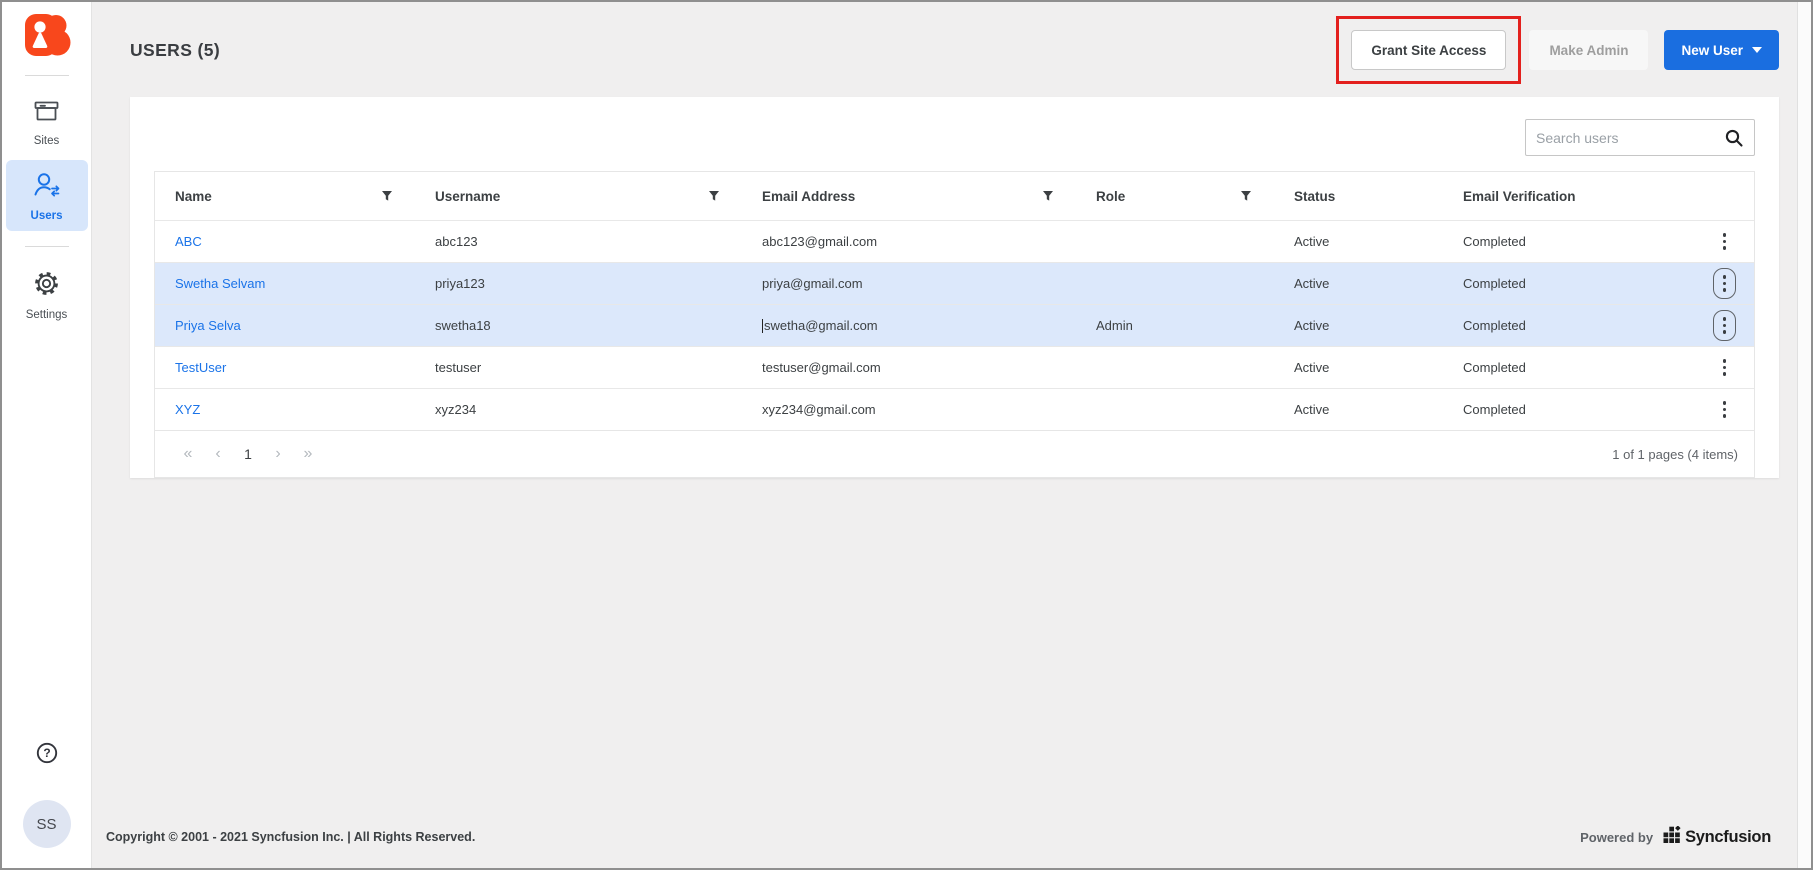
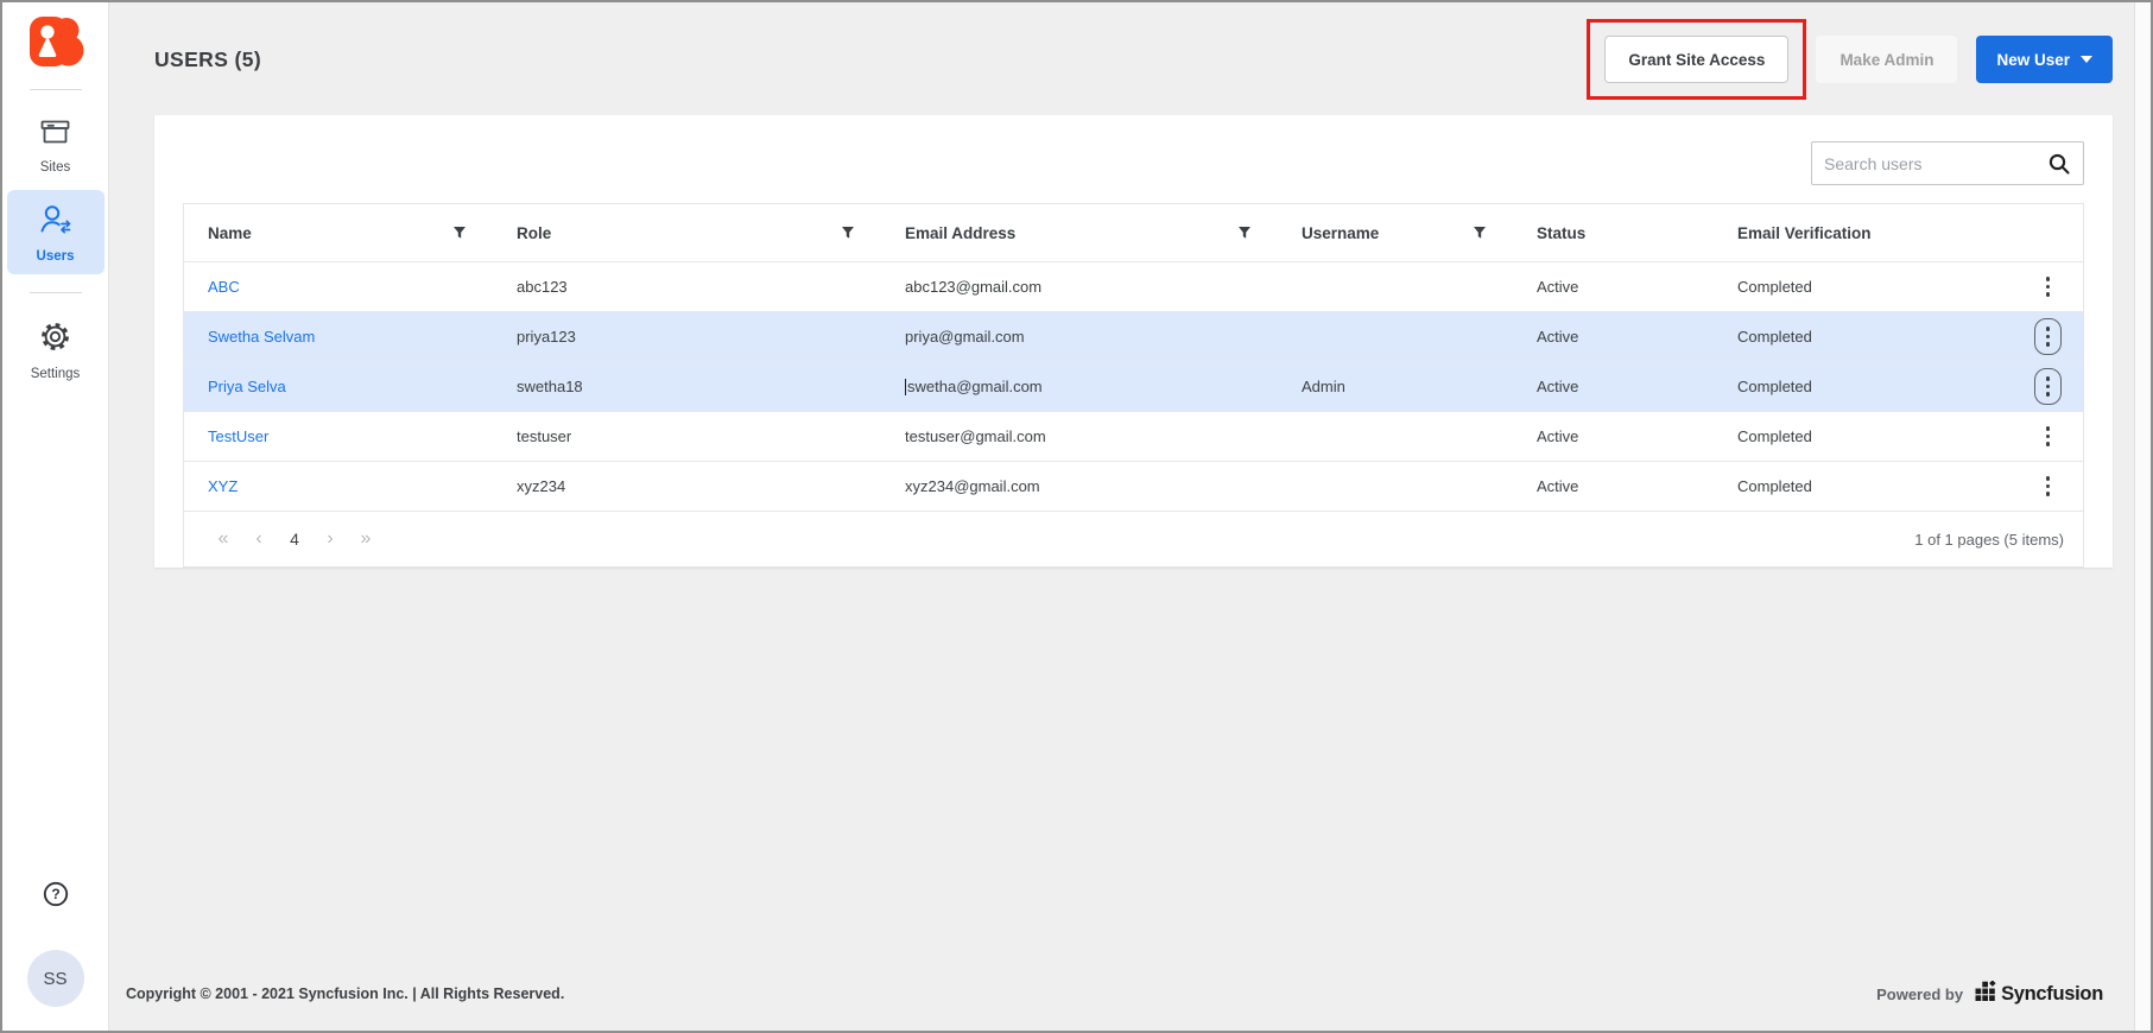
  Sites
  Users
  Settings
  ?
  SS
  USERS (5)
  Grant Site Access
  Make Admin
  New User
  Search users
  Name
- Username
+ Role
  Email Address
- Role
+ Username
  Status
  Email Verification
  ABC
  abc123
  abc123@gmail.com
  Active
  Completed
  Swetha Selvam
  priya123
  priya@gmail.com
  Active
  Completed
  Priya Selva
  swetha18
  swetha@gmail.com
  Admin
  Active
  Completed
  TestUser
  testuser
  testuser@gmail.com
  Active
  Completed
  XYZ
  xyz234
  xyz234@gmail.com
  Active
  Completed
  «
  ‹
- 1
+ 4
  ›
  »
- 1 of 1 pages (4 items)
+ 1 of 1 pages (5 items)
  Copyright © 2001 - 2021 Syncfusion Inc. | All Rights Reserved.
  Powered by
  Syncfusion
